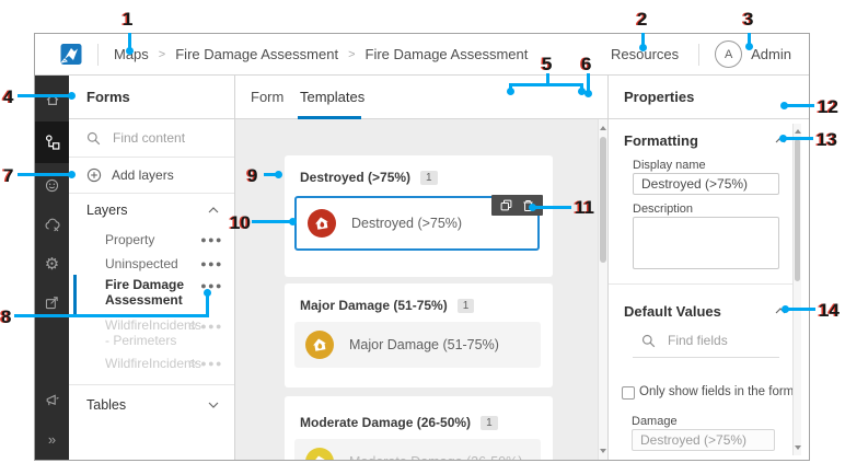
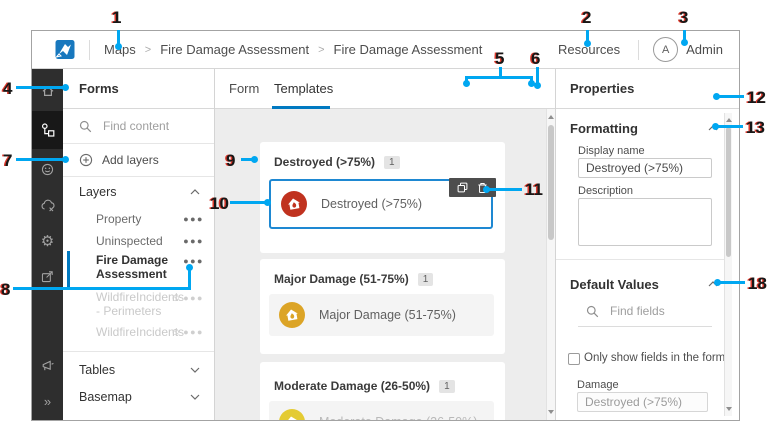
  Mps
  >
  Fire Damage Assessment
  >
  Fire Damage Assessment
  Resources
  A
  Admin
  ⚙
  »
  Forms
  Find content
  Add layers
  Layers
  Property
  ●●●
  Uninspected
  ●●●
  Fire Damage Assessment
  ●●●
  WildfireIncidens - Perimeters
  ●●●
  WildfireIncidens
  ●●●
  Tables
+ Basemap
  Form
  Templates
  Destroyed (>75%)
  1
  Destroyed (>75%)
  Major Damage (51-75%)
  1
  Major Damage (51-75%)
  Moderate Damage (26-50%)
  1
  Properties
  Formatting
  Display name
  Destroyed (>75%)
  Description
  Default Values
  Find fields
  Only show fields in the form
  Damage
  Destroyed (>75%)
  1
  2
  3
  4
  5
  6
  7
  8
  9
  10
  11
  12
  13
- 14
+ 18
